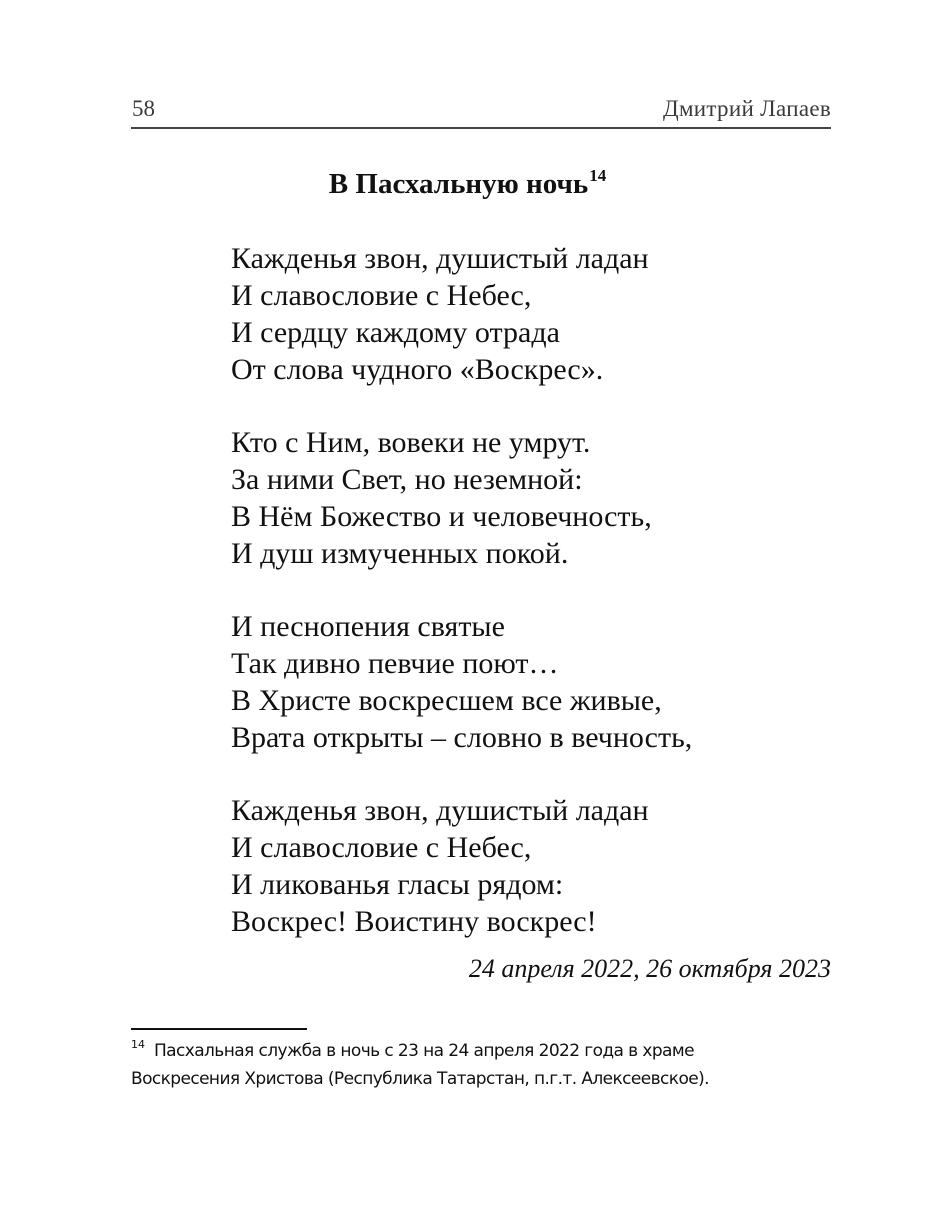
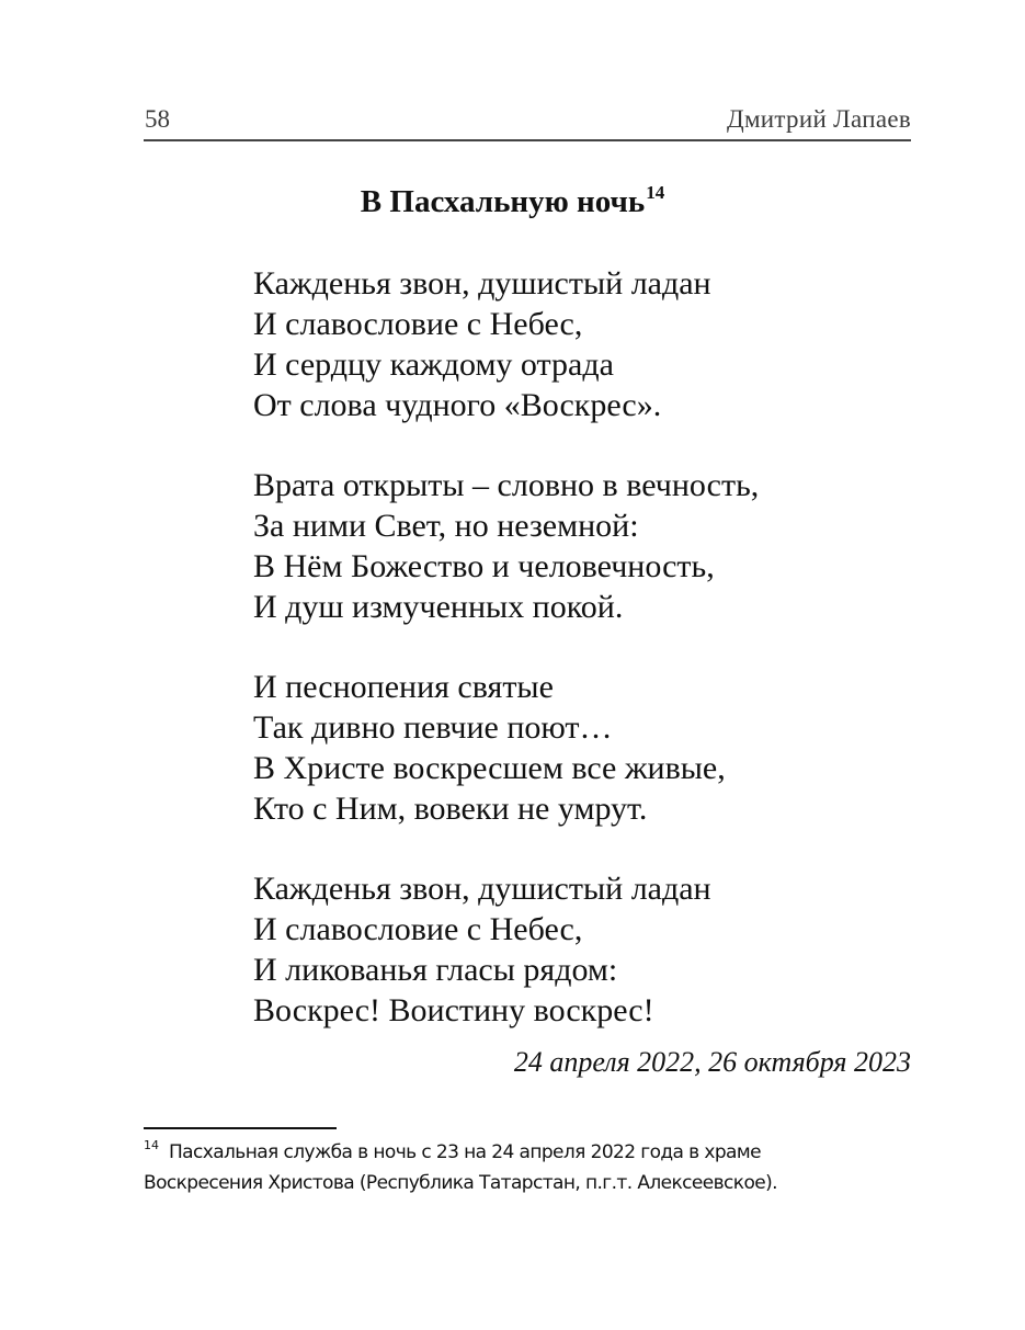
  58
  Дмитрий Лапаев
  В Пасхальную ночь14
  Кажденья звон, душистый ладан
  И славословие с Небес,
  И сердцу каждому отрада
  От слова чудного «Воскрес».
- Кто с Ним, вовеки не умрут.
+ Врата открыты – словно в вечность,
  За ними Свет, но неземной:
  В Нём Божество и человечность,
  И душ измученных покой.
  И песнопения святые
  Так дивно певчие поют…
  В Христе воскресшем все живые,
- Врата открыты – словно в вечность,
+ Кто с Ним, вовеки не умрут.
  Кажденья звон, душистый ладан
  И славословие с Небес,
  И ликованья гласы рядом:
  Воскрес! Воистину воскрес!
  24 апреля 2022, 26 октября 2023
  14Пасхальная служба в ночь с 23 на 24 апреля 2022 года в храме
  Воскресения Христова (Республика Татарстан, п.г.т. Алексеевское).
